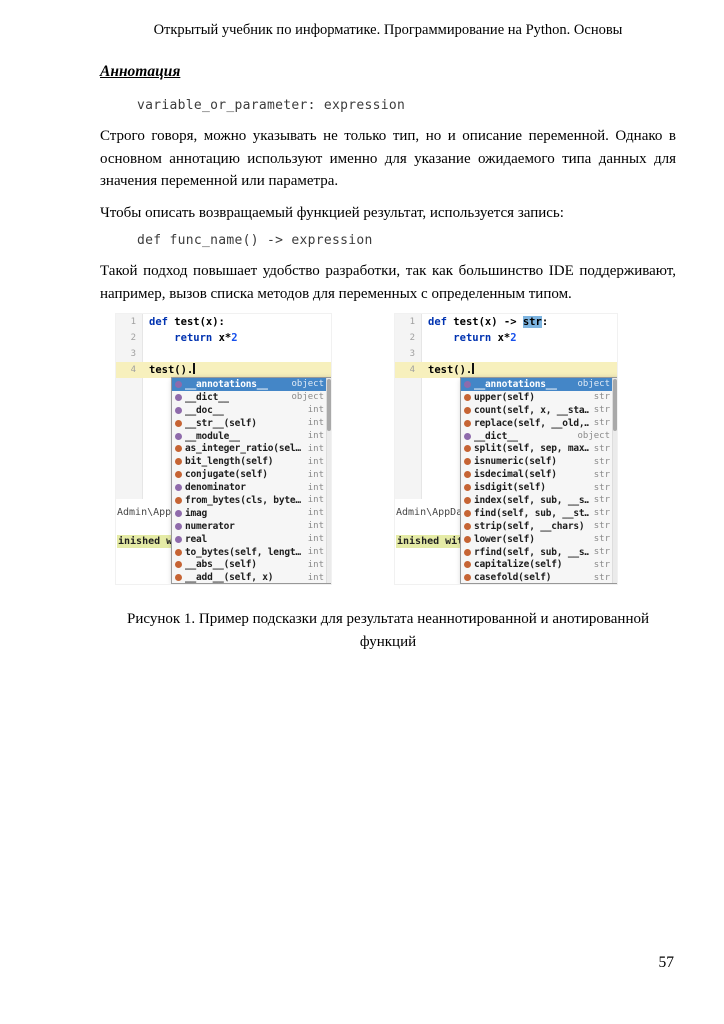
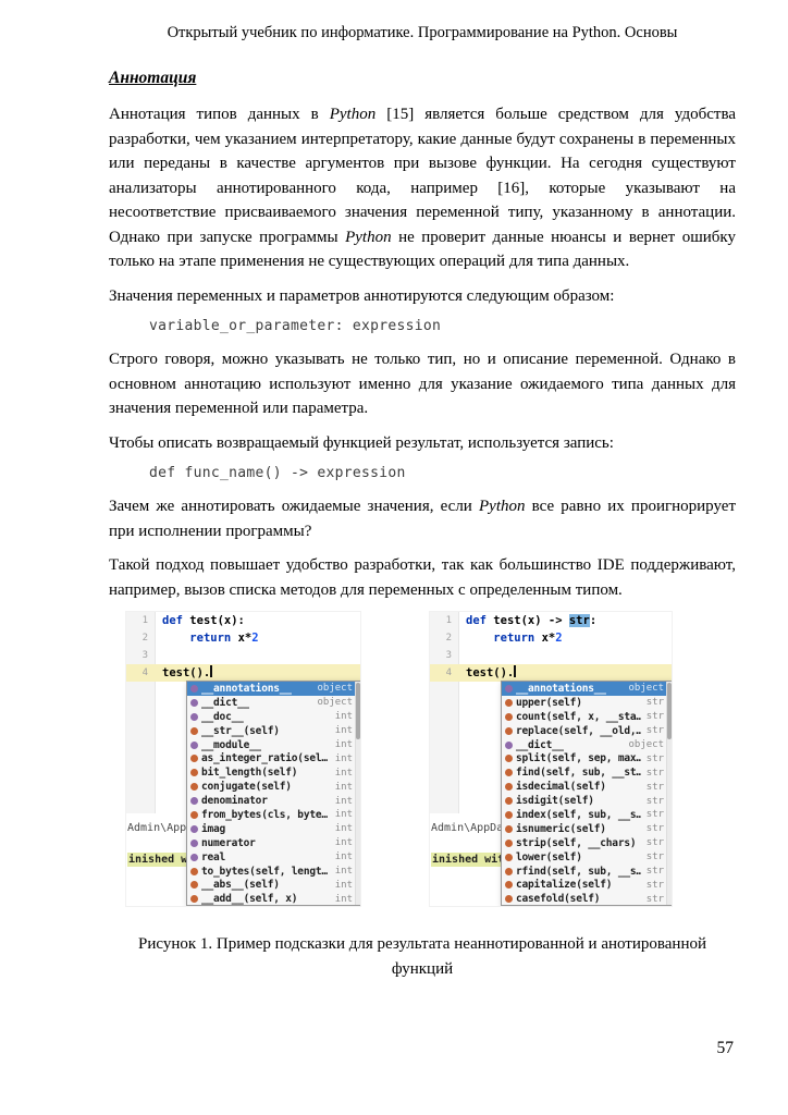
  Открытый учебник по информатике. Программирование на Python. Основы
  Аннотация
+ Аннотация типов данных в Python [15] является больше средством для удобства разработки, чем указанием интерпретатору, какие данные будут сохранены в переменных или переданы в качестве аргументов при вызове функции. На сегодня существуют анализаторы аннотированного кода, например [16], которые указывают на несоответствие присваиваемого значения переменной типу, указанному в аннотации. Однако при запуске программы Python не проверит данные нюансы и вернет ошибку только на этапе применения не существующих операций для типа данных.
+ Значения переменных и параметров аннотируются следующим образом:
  variable_or_parameter: expression
  Строго говоря, можно указывать не только тип, но и описание переменной. Однако в основном аннотацию используют именно для указание ожидаемого типа данных для значения переменной или параметра.
  Чтобы описать возвращаемый функцией результат, используется запись:
  def func_name() -> expression
+ Зачем же аннотировать ожидаемые значения, если Python все равно их проигнорирует при исполнении программы?
  Такой подход повышает удобство разработки, так как большинство IDE поддерживают, например, вызов списка методов для переменных с определенным типом.
  1
  def test(x):
  2
  return x*2
  3
  4
  test().
  Admin\App
  inished w
  __annotations__
  object
  __dict__
  object
  __doc__
  int
  __str__(self)
  int
  __module__
  int
  as_integer_ratio(sel…
  int
  bit_length(self)
  int
  conjugate(self)
  int
  denominator
  int
  from_bytes(cls, byte…
  int
  imag
  int
  numerator
  int
  real
  int
  to_bytes(self, lengt…
  int
  __abs__(self)
  int
  __add__(self, x)
  int
  1
  def test(x) -> str:
  2
  return x*2
  3
  4
  test().
  Admin\AppD
  inished wi
  __annotations__
  object
  upper(self)
  str
  count(self, x, __sta…
  str
  replace(self, __old,…
  str
  __dict__
  object
  split(self, sep, max…
  str
- isnumeric(self)
+ find(self, sub, __st…
  str
  isdecimal(self)
  str
  isdigit(self)
  str
  index(self, sub, __s…
  str
- find(self, sub, __st…
+ isnumeric(self)
  str
  strip(self, __chars)
  str
  lower(self)
  str
  rfind(self, sub, __s…
  str
  capitalize(self)
  str
  casefold(self)
  str
  Рисунок 1. Пример подсказки для результата неаннотированной и анотированной функций
  57
